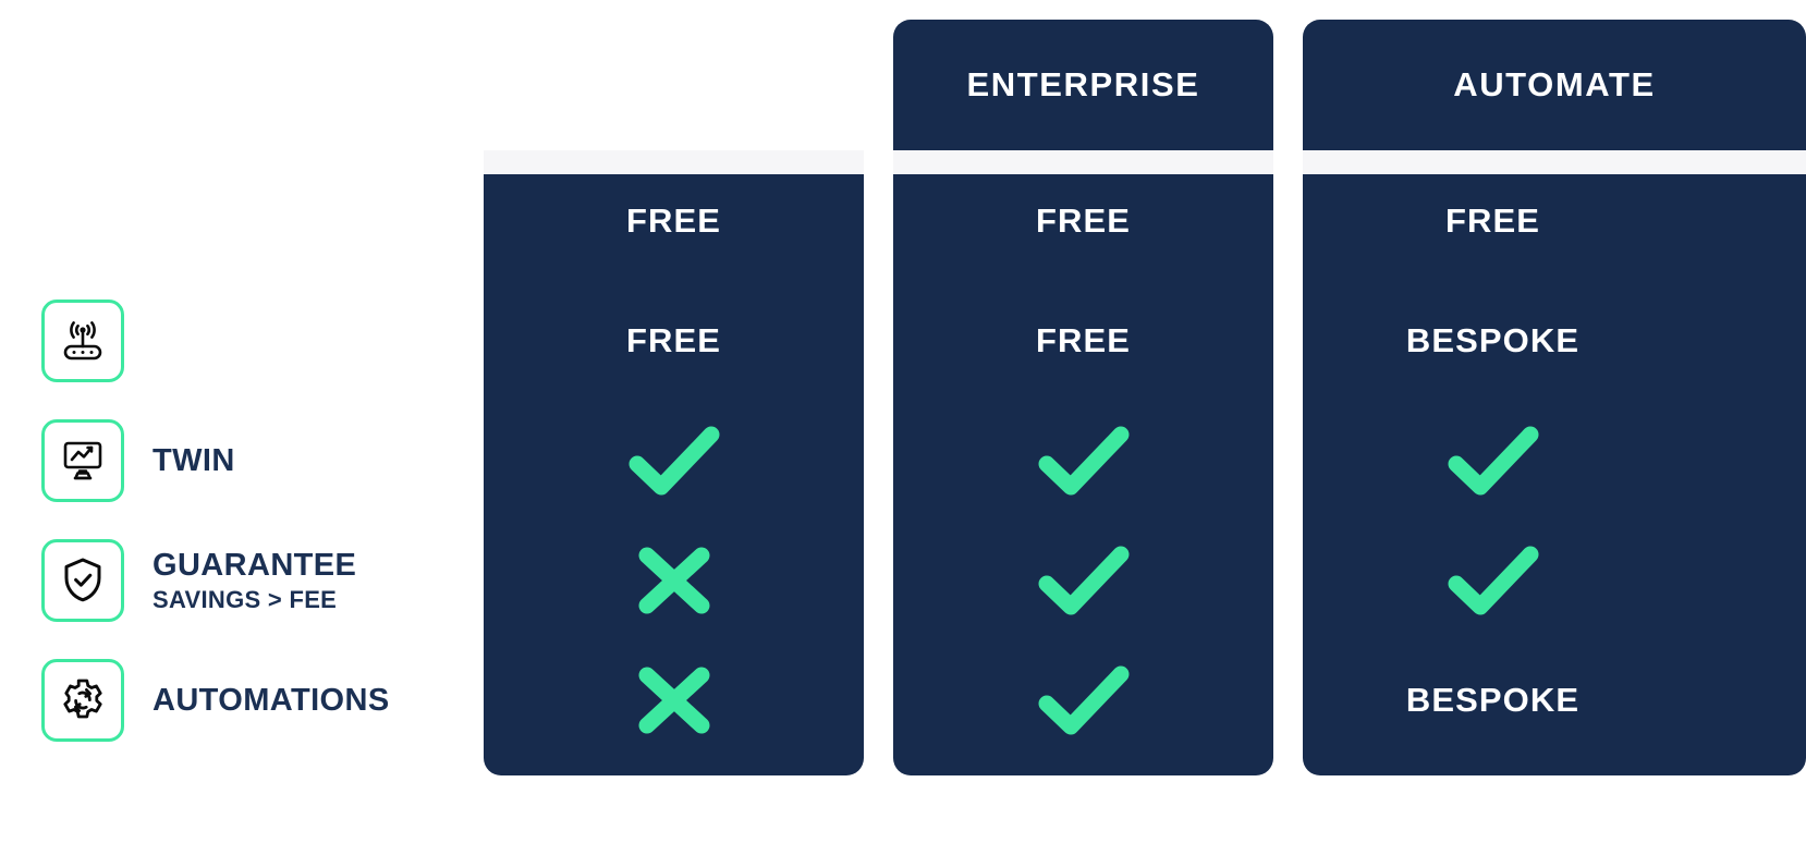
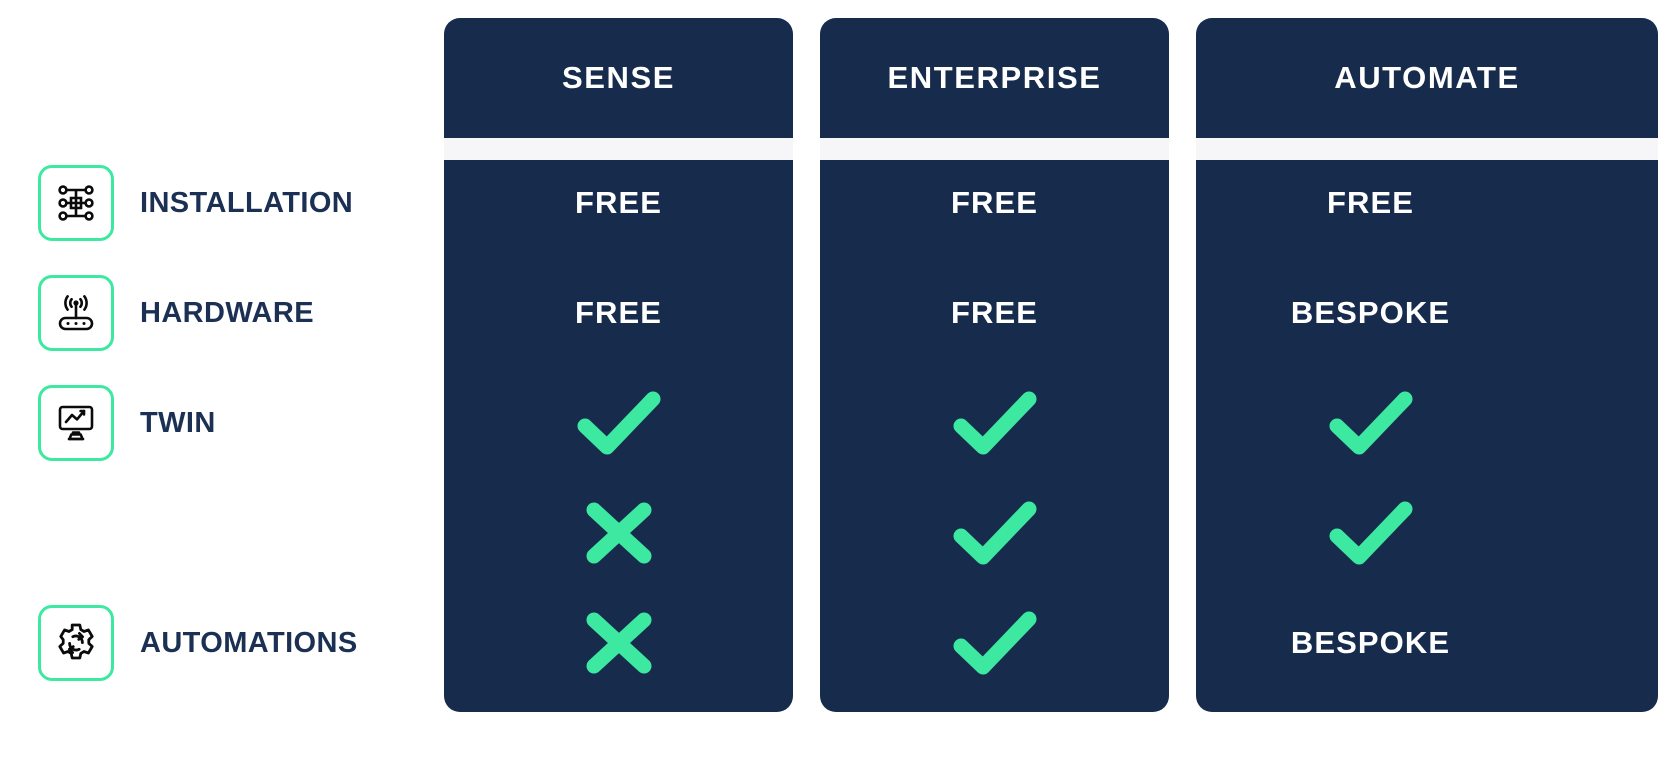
+ INSTALLATION
+ HARDWARE
  TWIN
- GUARANTEE
- SAVINGS > FEE
  AUTOMATIONS
+ SENSE
  FREE
  FREE
  ENTERPRISE
  FREE
  FREE
  AUTOMATE
  FREE
  BESPOKE
  BESPOKE
